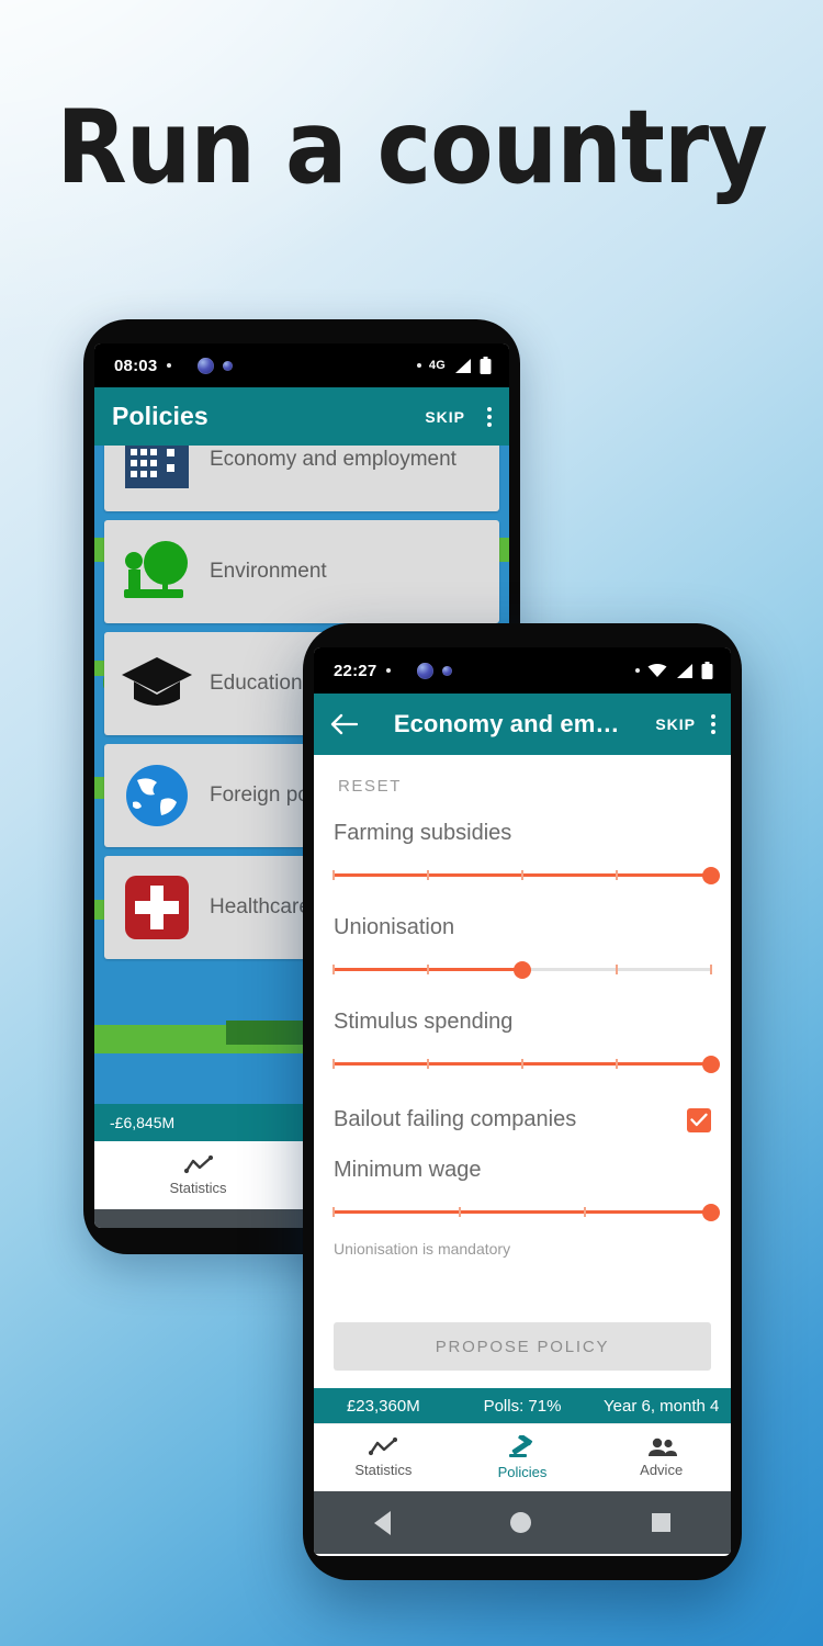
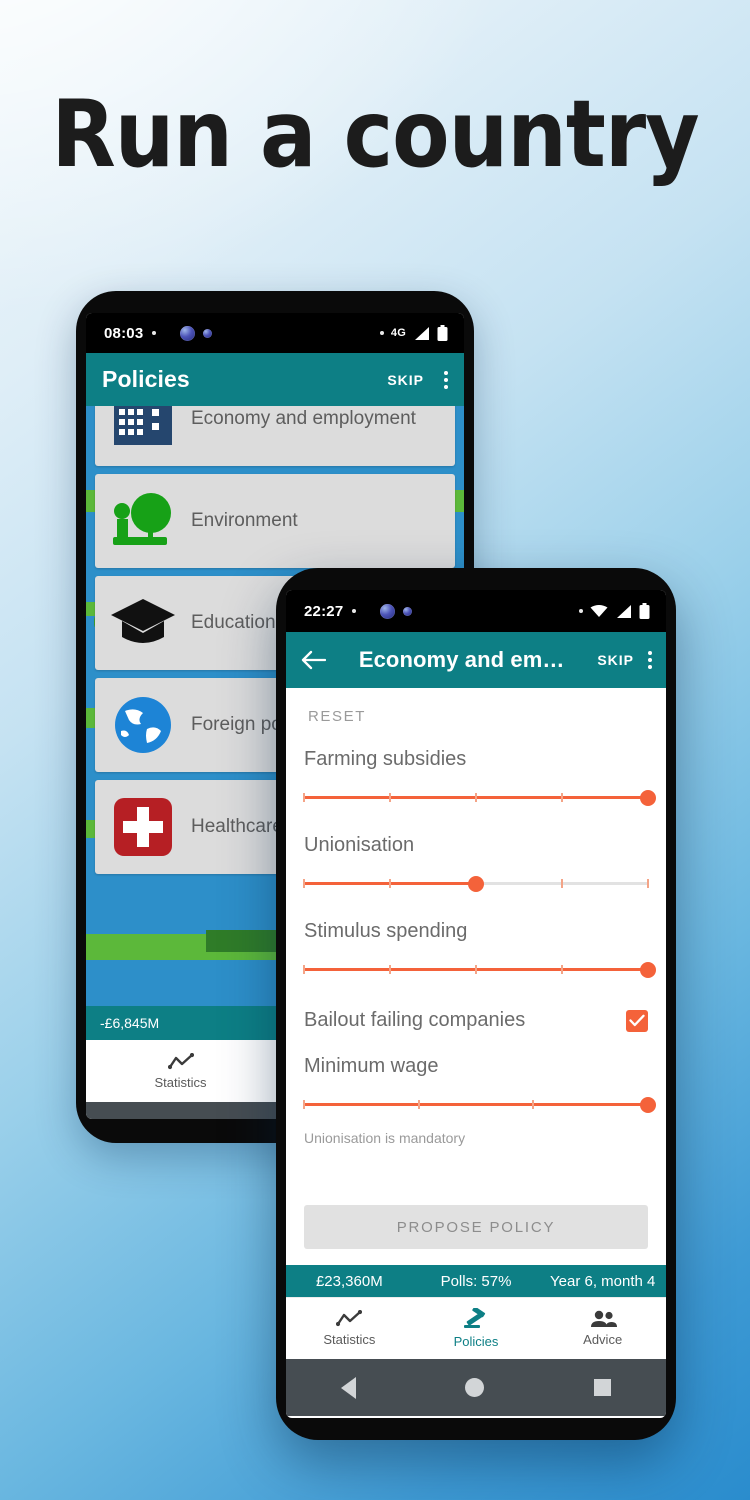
  Run a country
  08:03
  4G
  Policies
  SKIP
  Economy and employment
  Environment
  Education
  Healthcar
  -£6,845M
  Statistics
  22:27
  Economy and em…
  SKIP
  RESET
  Farming subsidies
  Unionisation
  Stimulus spending
  Bailout failing companies
  Minimum wage
  Unionisation is mandatory
  PROPOSE POLICY
  £23,360M
- Polls: 71%
+ Polls: 57%
  Year 6, month 4
  Statistics
  Policies
  Advice
